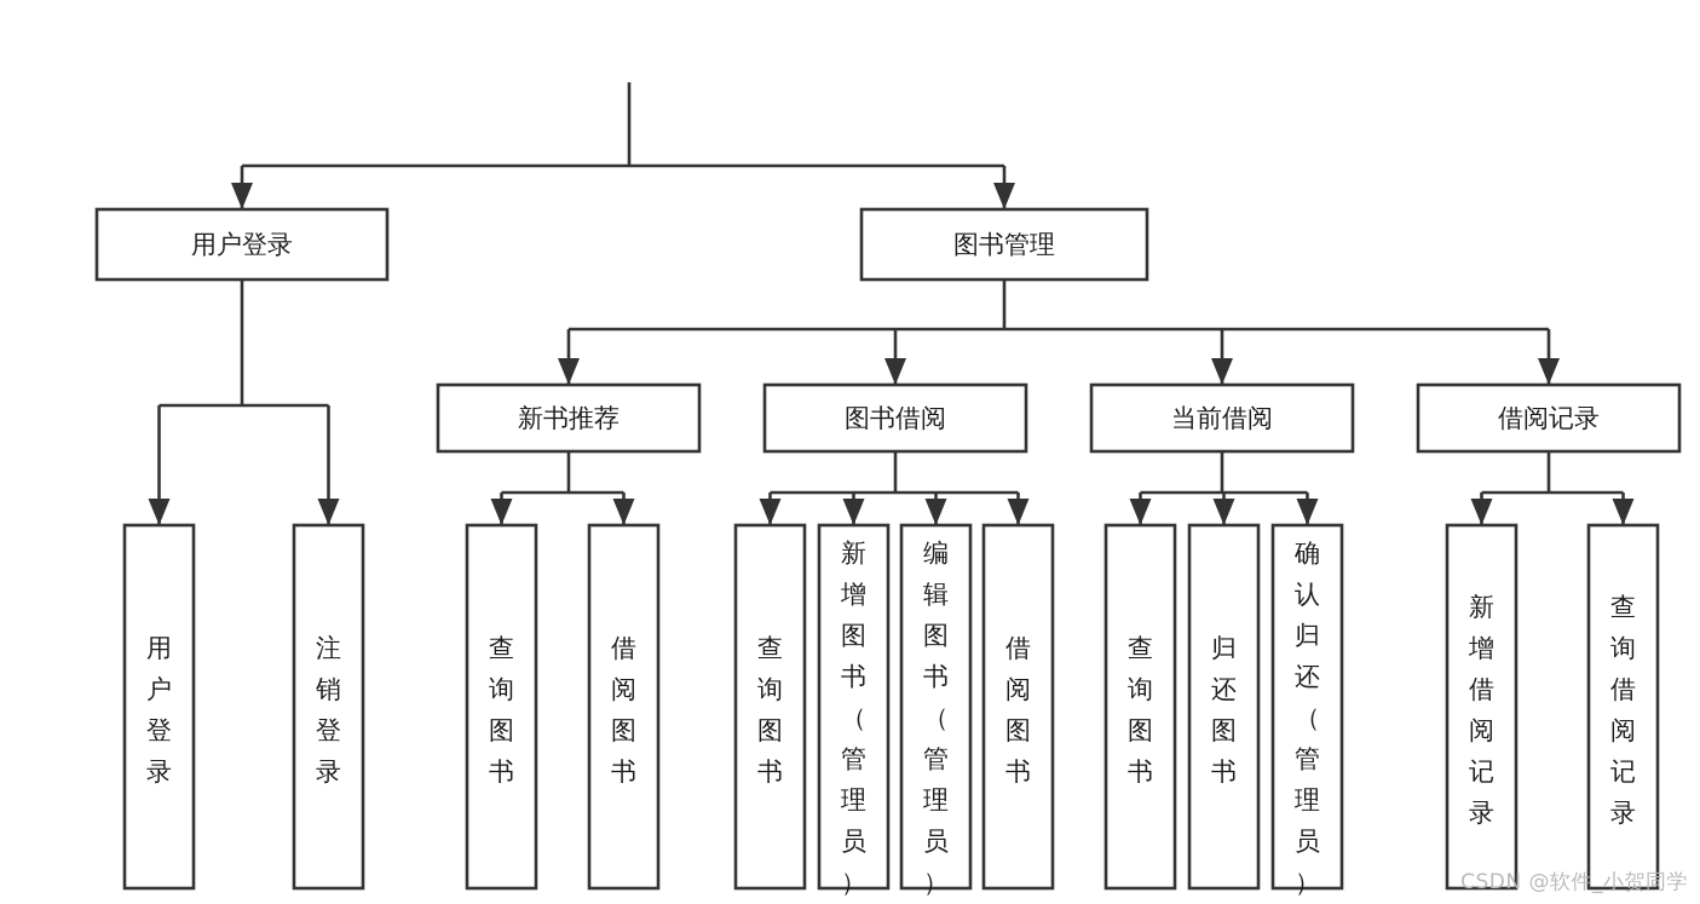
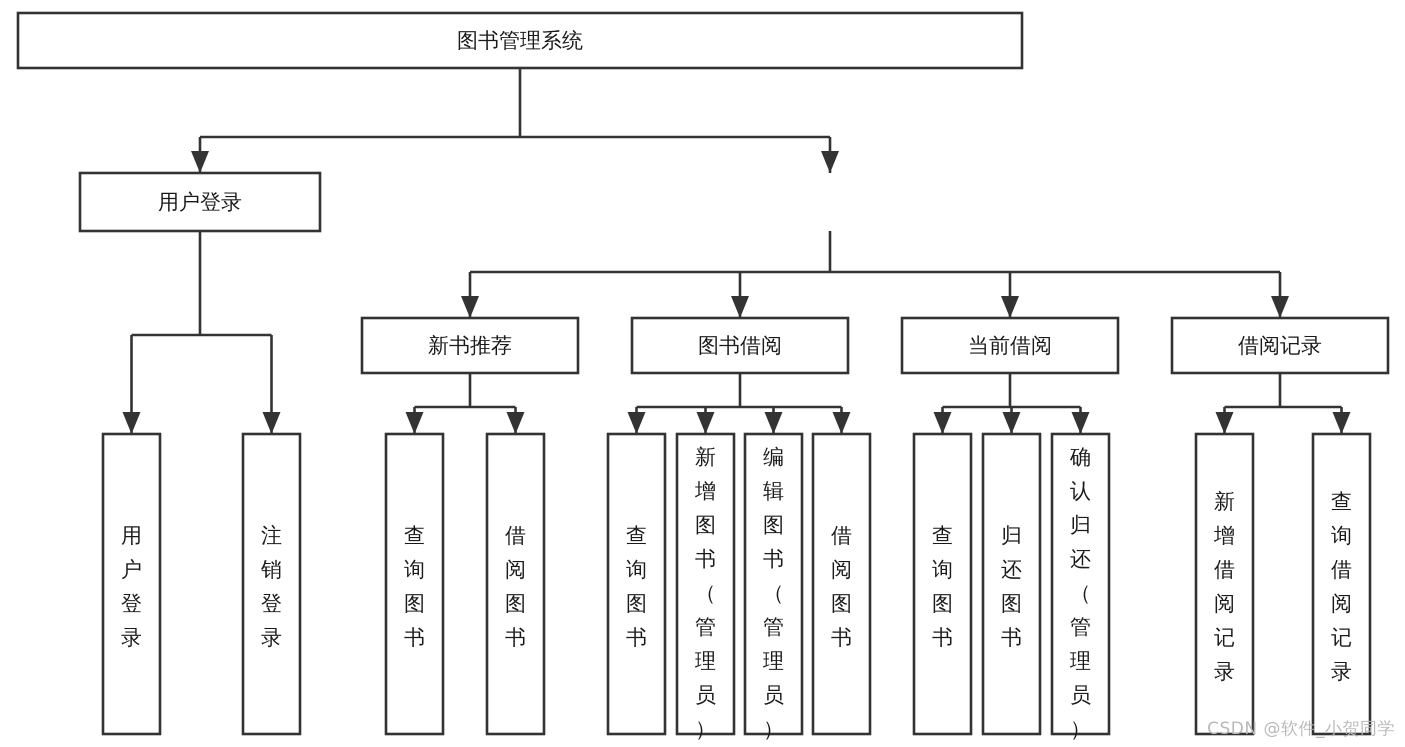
+ 图书管理系统
  用户登录
- 图书管理
  新书推荐
  图书借阅
  当前借阅
  借阅记录
  用户登录
  注销登录
  查询图书
  借阅图书
  查询图书
  新增图书（管理员）
  编辑图书（管理员）
  借阅图书
  查询图书
  归还图书
  确认归还（管理员）
  新增借阅记录
  查询借阅记录
  CSDN @软件_小贺同学
